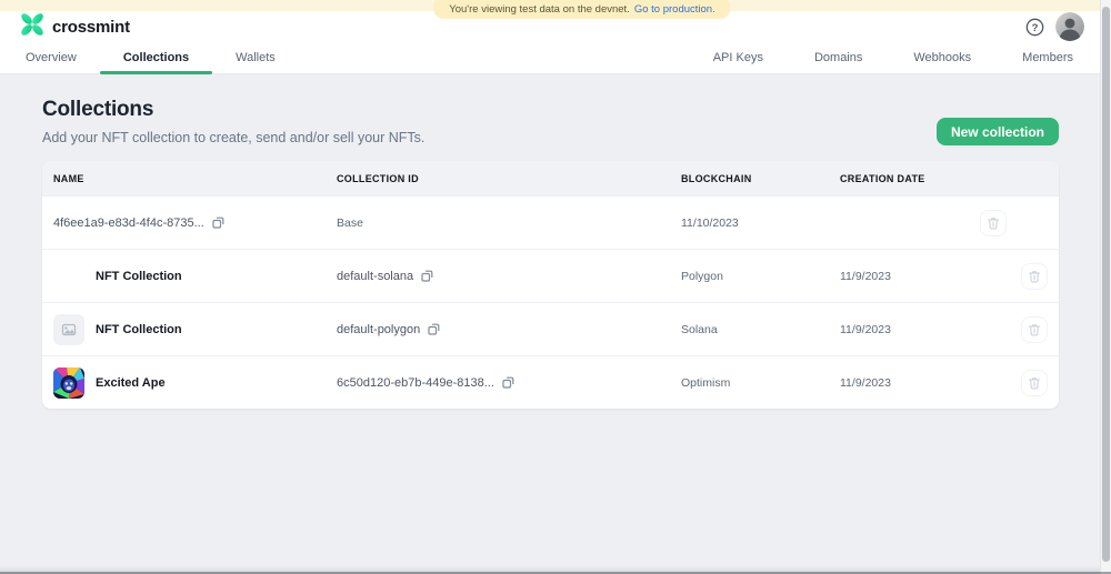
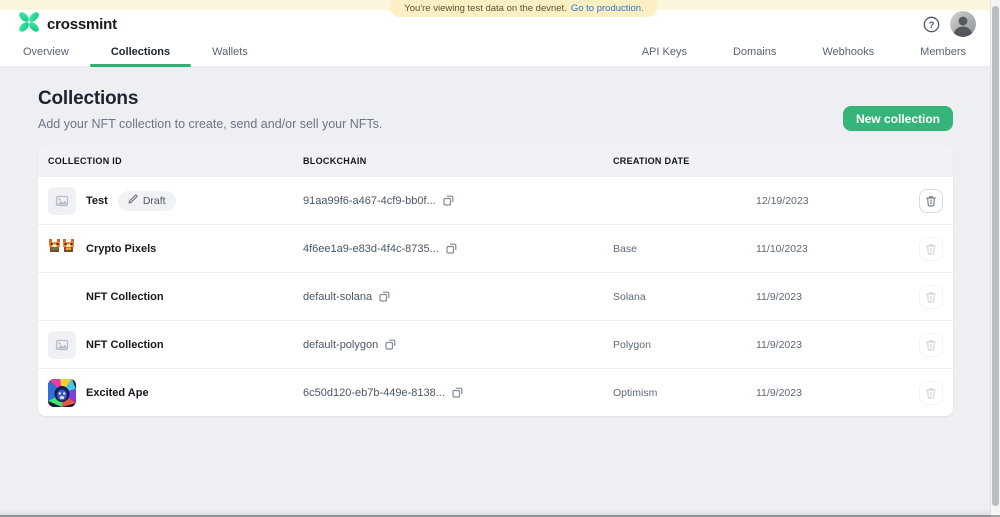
  You're viewing test data on the devnet.
  Go to production.
  crossmint
  ?
  Overview
  Collections
  Wallets
  API Keys
  Domains
  Webhooks
  Members
  Collections
  Add your NFT collection to create, send and/or sell your NFTs.
  New collection
- NAME
  COLLECTION ID
  BLOCKCHAIN
  CREATION DATE
+ Test
+ Draft
+ 91aa99f6-a467-4cf9-bb0f...
+ 12/19/2023
+ Crypto Pixels
  4f6ee1a9-e83d-4f4c-8735...
  Base
  11/10/2023
  NFT Collection
  default-solana
- Polygon
+ Solana
  11/9/2023
  NFT Collection
  default-polygon
- Solana
+ Polygon
  11/9/2023
  Excited Ape
  6c50d120-eb7b-449e-8138...
  Optimism
  11/9/2023
